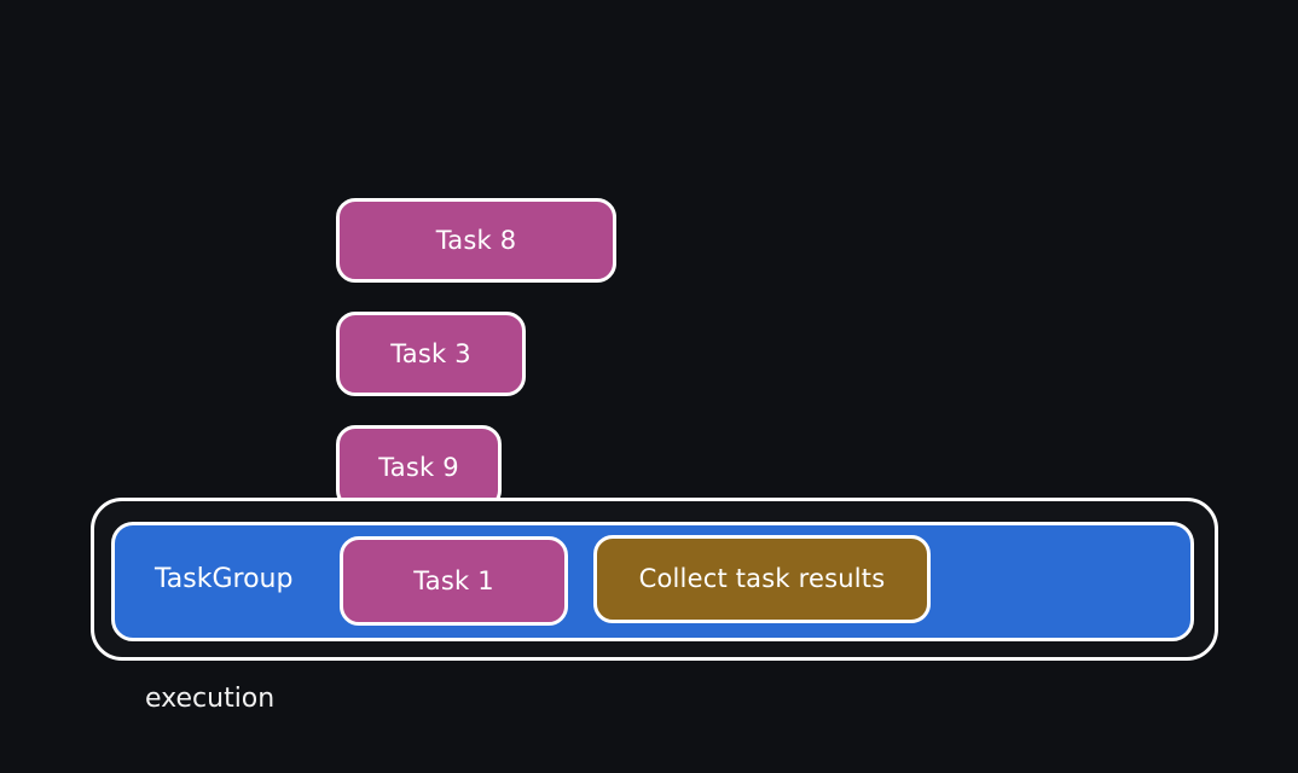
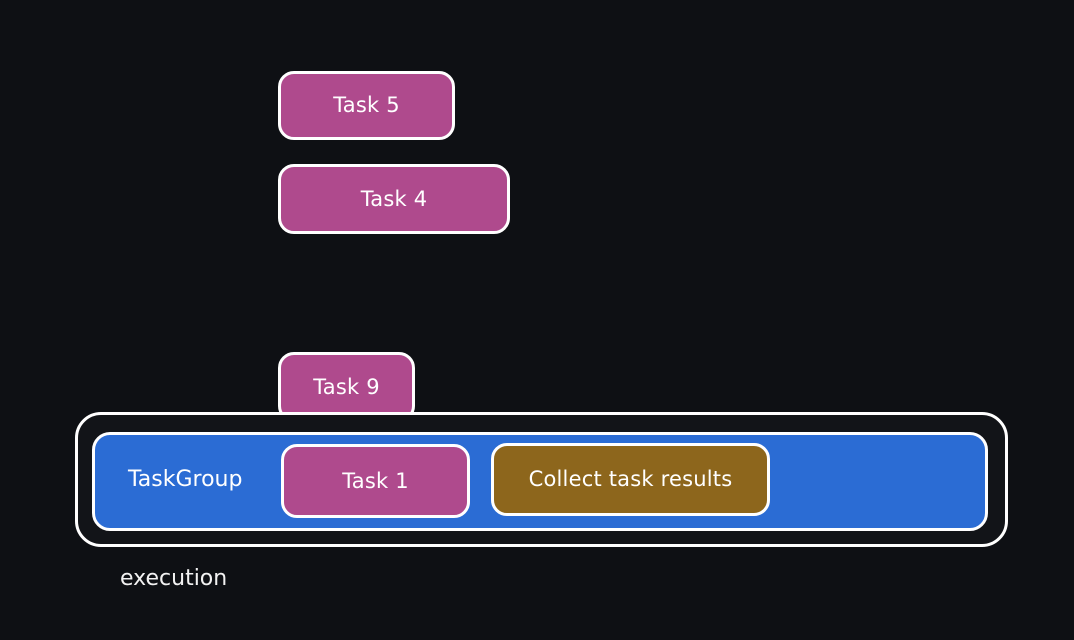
+ Task 5
- Task 8
+ Task 4
- Task 3
  Task 9
  TaskGroup
  Task 1
  Collect task results
  execution
